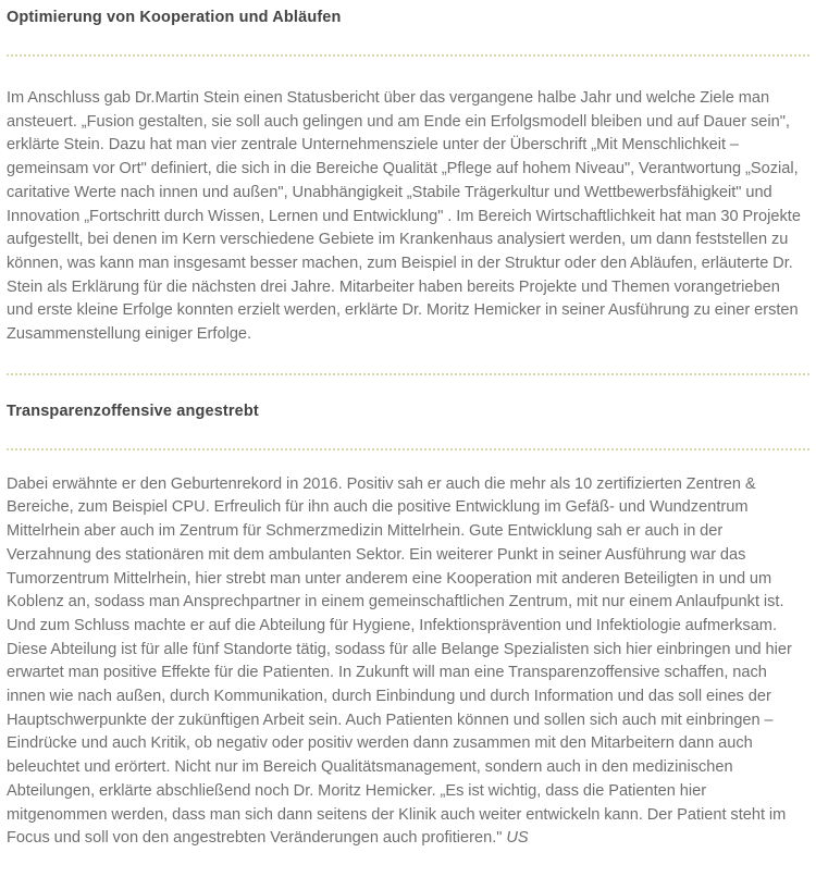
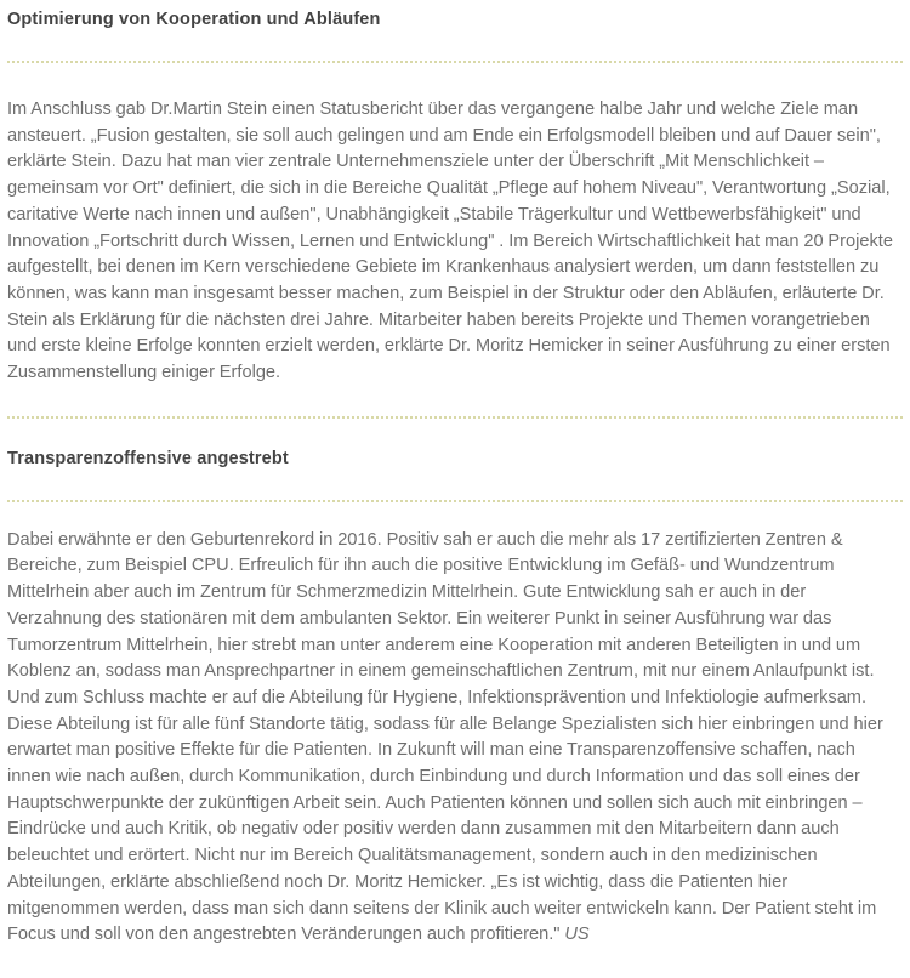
  Optimierung von Kooperation und Abläufen
- Im Anschluss gab Dr.Martin Stein einen Statusbericht über das vergangene halbe Jahr und welche Ziele man ansteuert. „Fusion gestalten, sie soll auch gelingen und am Ende ein Erfolgsmodell bleiben und auf Dauer sein", erklärte Stein. Dazu hat man vier zentrale Unternehmensziele unter der Überschrift „Mit Menschlichkeit – gemeinsam vor Ort" definiert, die sich in die Bereiche Qualität „Pflege auf hohem Niveau", Verantwortung „Sozial, caritative Werte nach innen und außen", Unabhängigkeit „Stabile Trägerkultur und Wettbewerbsfähigkeit" und Innovation „Fortschritt durch Wissen, Lernen und Entwicklung" . Im Bereich Wirtschaftlichkeit hat man 30 Projekte aufgestellt, bei denen im Kern verschiedene Gebiete im Krankenhaus analysiert werden, um dann feststellen zu können, was kann man insgesamt besser machen, zum Beispiel in der Struktur oder den Abläufen, erläuterte Dr. Stein als Erklärung für die nächsten drei Jahre. Mitarbeiter haben bereits Projekte und Themen vorangetrieben und erste kleine Erfolge konnten erzielt werden, erklärte Dr. Moritz Hemicker in seiner Ausführung zu einer ersten Zusammenstellung einiger Erfolge.
+ Im Anschluss gab Dr.Martin Stein einen Statusbericht über das vergangene halbe Jahr und welche Ziele man ansteuert. „Fusion gestalten, sie soll auch gelingen und am Ende ein Erfolgsmodell bleiben und auf Dauer sein", erklärte Stein. Dazu hat man vier zentrale Unternehmensziele unter der Überschrift „Mit Menschlichkeit – gemeinsam vor Ort" definiert, die sich in die Bereiche Qualität „Pflege auf hohem Niveau", Verantwortung „Sozial, caritative Werte nach innen und außen", Unabhängigkeit „Stabile Trägerkultur und Wettbewerbsfähigkeit" und Innovation „Fortschritt durch Wissen, Lernen und Entwicklung" . Im Bereich Wirtschaftlichkeit hat man 20 Projekte aufgestellt, bei denen im Kern verschiedene Gebiete im Krankenhaus analysiert werden, um dann feststellen zu können, was kann man insgesamt besser machen, zum Beispiel in der Struktur oder den Abläufen, erläuterte Dr. Stein als Erklärung für die nächsten drei Jahre. Mitarbeiter haben bereits Projekte und Themen vorangetrieben und erste kleine Erfolge konnten erzielt werden, erklärte Dr. Moritz Hemicker in seiner Ausführung zu einer ersten Zusammenstellung einiger Erfolge.
  Transparenzoffensive angestrebt
- Dabei erwähnte er den Geburtenrekord in 2016. Positiv sah er auch die mehr als 10 zertifizierten Zentren & Bereiche, zum Beispiel CPU. Erfreulich für ihn auch die positive Entwicklung im Gefäß- und Wundzentrum Mittelrhein aber auch im Zentrum für Schmerzmedizin Mittelrhein. Gute Entwicklung sah er auch in der Verzahnung des stationären mit dem ambulanten Sektor. Ein weiterer Punkt in seiner Ausführung war das Tumorzentrum Mittelrhein, hier strebt man unter anderem eine Kooperation mit anderen Beteiligten in und um Koblenz an, sodass man Ansprechpartner in einem gemeinschaftlichen Zentrum, mit nur einem Anlaufpunkt ist. Und zum Schluss machte er auf die Abteilung für Hygiene, Infektionsprävention und Infektiologie aufmerksam. Diese Abteilung ist für alle fünf Standorte tätig, sodass für alle Belange Spezialisten sich hier einbringen und hier erwartet man positive Effekte für die Patienten. In Zukunft will man eine Transparenzoffensive schaffen, nach innen wie nach außen, durch Kommunikation, durch Einbindung und durch Information und das soll eines der Hauptschwerpunkte der zukünftigen Arbeit sein. Auch Patienten können und sollen sich auch mit einbringen – Eindrücke und auch Kritik, ob negativ oder positiv werden dann zusammen mit den Mitarbeitern dann auch beleuchtet und erörtert. Nicht nur im Bereich Qualitätsmanagement, sondern auch in den medizinischen Abteilungen, erklärte abschließend noch Dr. Moritz Hemicker. „Es ist wichtig, dass die Patienten hier mitgenommen werden, dass man sich dann seitens der Klinik auch weiter entwickeln kann. Der Patient steht im Focus und soll von den angestrebten Veränderungen auch profitieren." US
+ Dabei erwähnte er den Geburtenrekord in 2016. Positiv sah er auch die mehr als 17 zertifizierten Zentren & Bereiche, zum Beispiel CPU. Erfreulich für ihn auch die positive Entwicklung im Gefäß- und Wundzentrum Mittelrhein aber auch im Zentrum für Schmerzmedizin Mittelrhein. Gute Entwicklung sah er auch in der Verzahnung des stationären mit dem ambulanten Sektor. Ein weiterer Punkt in seiner Ausführung war das Tumorzentrum Mittelrhein, hier strebt man unter anderem eine Kooperation mit anderen Beteiligten in und um Koblenz an, sodass man Ansprechpartner in einem gemeinschaftlichen Zentrum, mit nur einem Anlaufpunkt ist. Und zum Schluss machte er auf die Abteilung für Hygiene, Infektionsprävention und Infektiologie aufmerksam. Diese Abteilung ist für alle fünf Standorte tätig, sodass für alle Belange Spezialisten sich hier einbringen und hier erwartet man positive Effekte für die Patienten. In Zukunft will man eine Transparenzoffensive schaffen, nach innen wie nach außen, durch Kommunikation, durch Einbindung und durch Information und das soll eines der Hauptschwerpunkte der zukünftigen Arbeit sein. Auch Patienten können und sollen sich auch mit einbringen – Eindrücke und auch Kritik, ob negativ oder positiv werden dann zusammen mit den Mitarbeitern dann auch beleuchtet und erörtert. Nicht nur im Bereich Qualitätsmanagement, sondern auch in den medizinischen Abteilungen, erklärte abschließend noch Dr. Moritz Hemicker. „Es ist wichtig, dass die Patienten hier mitgenommen werden, dass man sich dann seitens der Klinik auch weiter entwickeln kann. Der Patient steht im Focus und soll von den angestrebten Veränderungen auch profitieren." US
